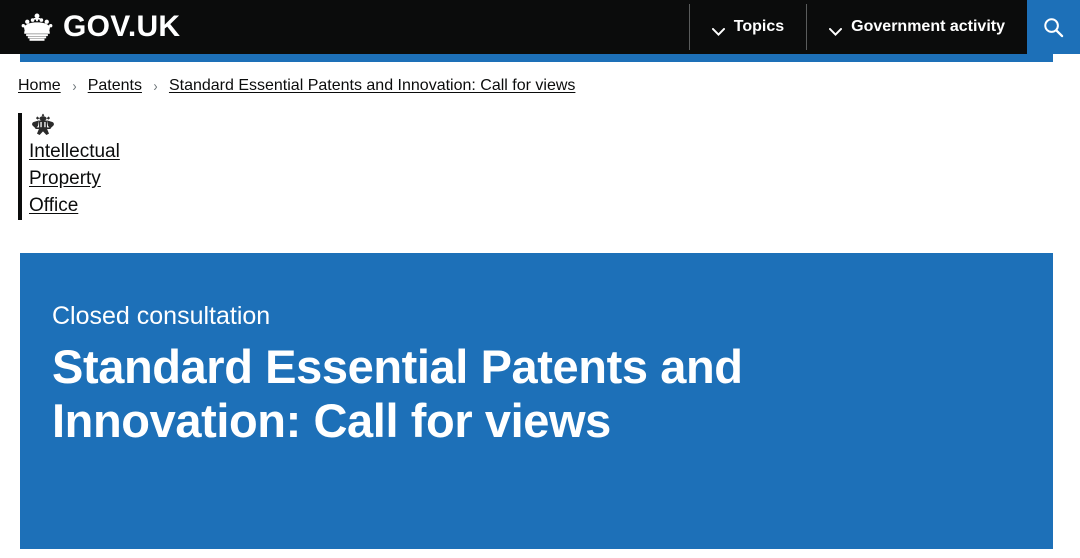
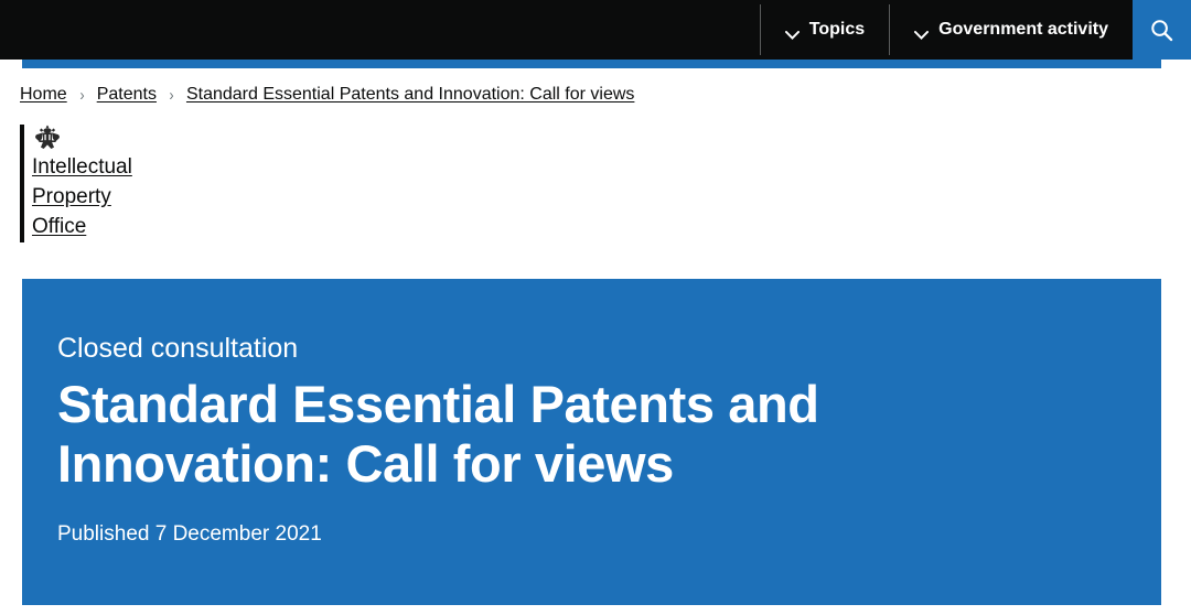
- GOV.UK
  Topics
  Government activity
  Home
  ›
  Patents
  ›
  Standard Essential Patents and Innovation: Call for views
  Intellectual
  Property
  Office
  Closed consultation
  Standard Essential Patents and Innovation: Call for views
+ Published 7 December 2021
